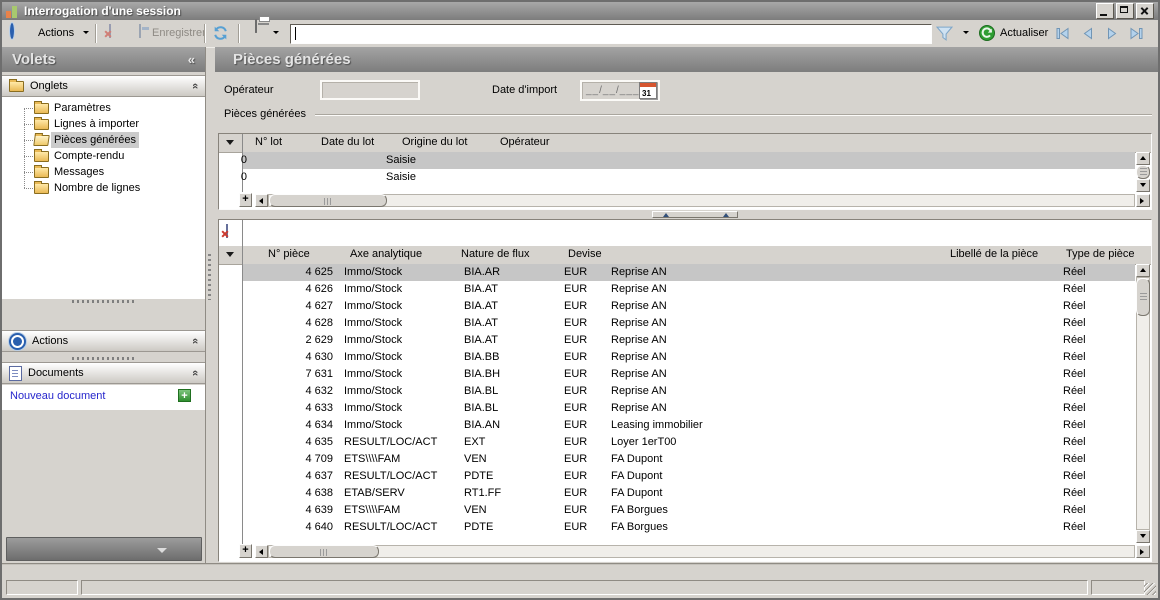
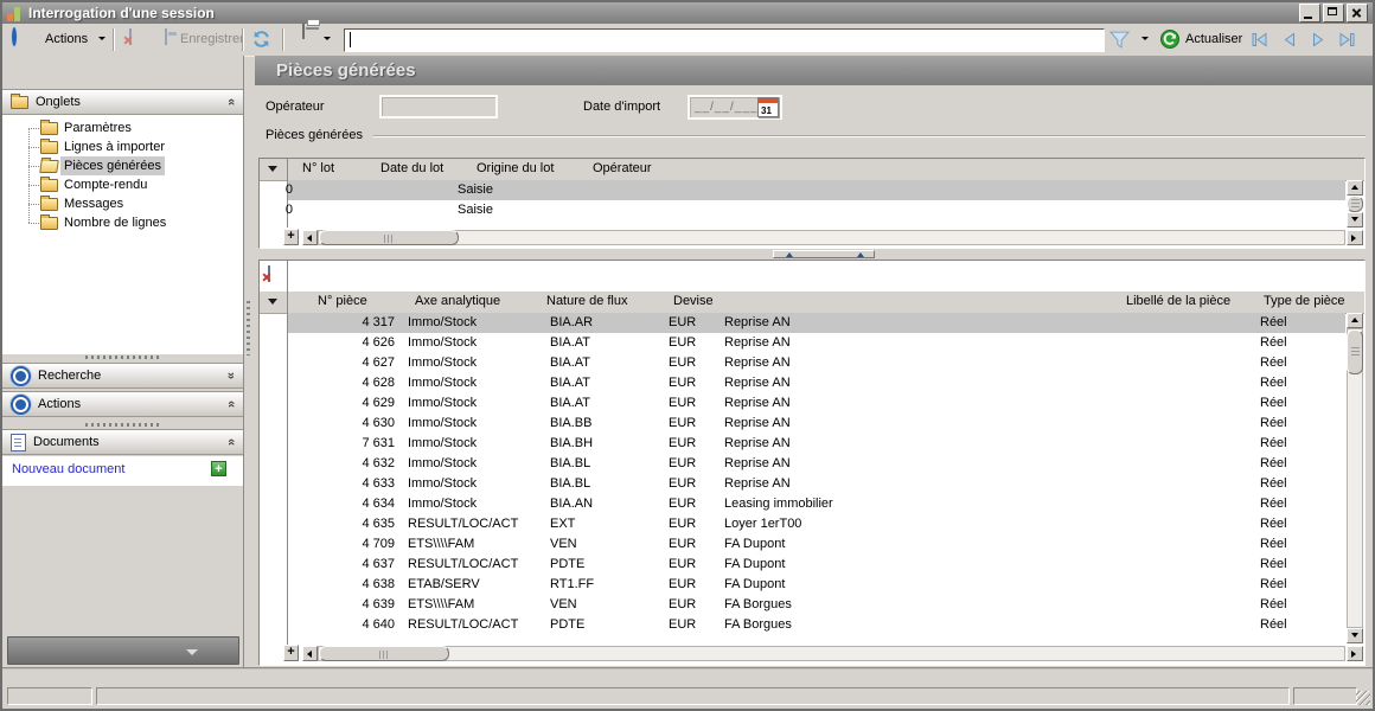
  Interrogation d'une session
  Actions
  Enregistre
  Actualiser
- Volets
- «
  Onglets
  Paramètres
  Lignes à importer
  Pièces générées
  Compte-rendu
  Messages
  Nombre de lignes
+ Recherche
  Actions
  Documents
  Nouveau document
  +
  Pièces générées
  Opérateur
  Date d'import
  __/__/___
  31
  Pièces générées
  N° lot
  Date du lot
  Origine du lot
  Opérateur
  0
  Saisie
  0
  Saisie
  +
  N° pièce
  Axe analytique
  Nature de flux
  Devise
  Libellé de la pièce
  Type de pièce
- 4 625
+ 4 317
  Immo/Stock
  BIA.AR
  EUR
  Reprise AN
  Réel
  4 626
  Immo/Stock
  BIA.AT
  EUR
  Reprise AN
  Réel
  4 627
  Immo/Stock
  BIA.AT
  EUR
  Reprise AN
  Réel
  4 628
  Immo/Stock
  BIA.AT
  EUR
  Reprise AN
  Réel
- 2 629
+ 4 629
  Immo/Stock
  BIA.AT
  EUR
  Reprise AN
  Réel
  4 630
  Immo/Stock
  BIA.BB
  EUR
  Reprise AN
  Réel
  7 631
  Immo/Stock
  BIA.BH
  EUR
  Reprise AN
  Réel
  4 632
  Immo/Stock
  BIA.BL
  EUR
  Reprise AN
  Réel
  4 633
  Immo/Stock
  BIA.BL
  EUR
  Reprise AN
  Réel
  4 634
  Immo/Stock
  BIA.AN
  EUR
  Leasing immobilier
  Réel
  4 635
  RESULT/LOC/ACT
  EXT
  EUR
  Loyer 1erT00
  Réel
  4 709
  ETS\\\\FAM
  VEN
  EUR
  FA Dupont
  Réel
  4 637
  RESULT/LOC/ACT
  PDTE
  EUR
  FA Dupont
  Réel
  4 638
  ETAB/SERV
  RT1.FF
  EUR
  FA Dupont
  Réel
  4 639
  ETS\\\\FAM
  VEN
  EUR
  FA Borgues
  Réel
  4 640
  RESULT/LOC/ACT
  PDTE
  EUR
  FA Borgues
  Réel
  +
